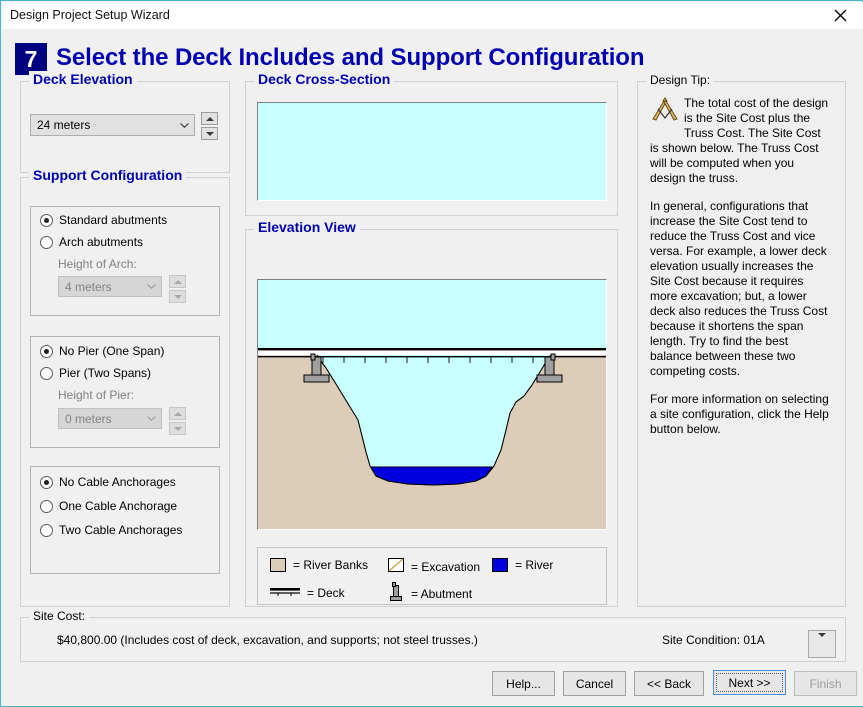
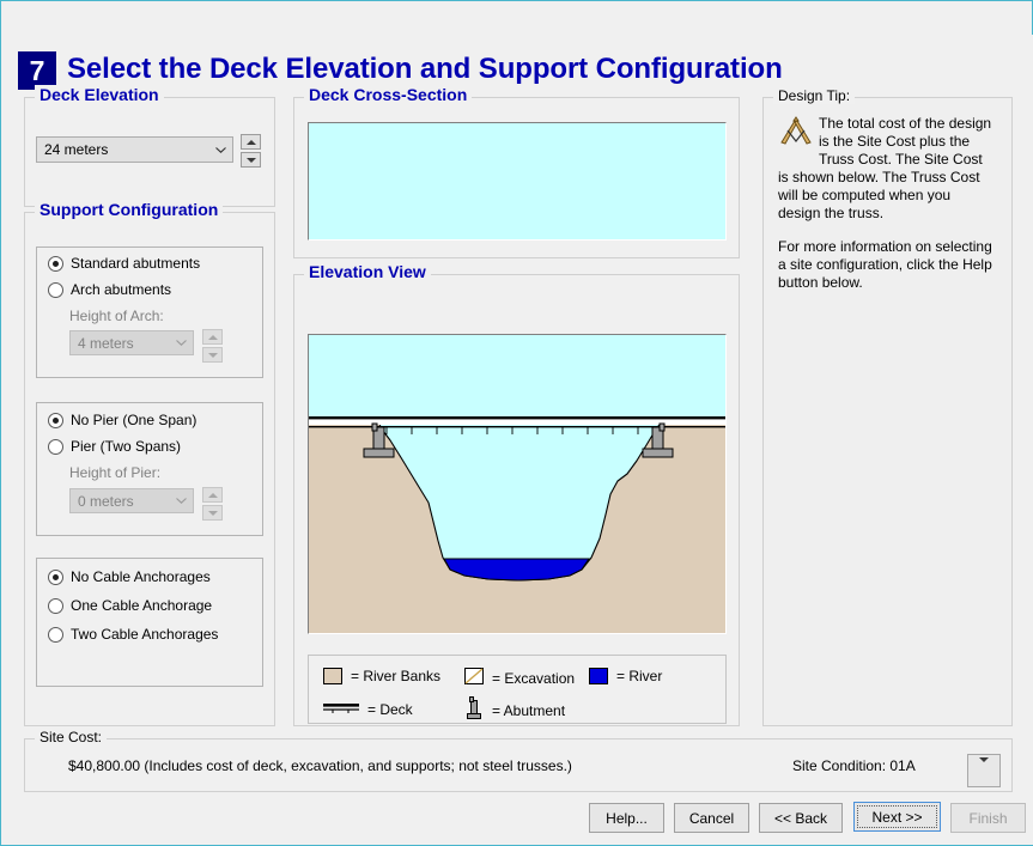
- Design Project Setup Wizard
  7
- Select the Deck Includes and Support Configuration
+ Select the Deck Elevation and Support Configuration
  Deck Elevation
  24 meters
  Support Configuration
  Standard abutments
  Arch abutments
  Height of Arch:
  4 meters
  No Pier (One Span)
  Pier (Two Spans)
  Height of Pier:
  0 meters
  No Cable Anchorages
  One Cable Anchorage
  Two Cable Anchorages
  Deck Cross-Section
  Elevation View
  = River Banks
  = Excavation
  = River
  = Deck
  = Abutment
  Design Tip:
  The total cost of the design is the Site Cost plus the Truss Cost. The Site Cost is shown below. The Truss Cost will be computed when you design the truss.
- In general, configurations that increase the Site Cost tend to reduce the Truss Cost and vice versa. For example, a lower deck elevation usually increases the Site Cost because it requires more excavation; but, a lower deck also reduces the Truss Cost because it shortens the span length. Try to find the best balance between these two competing costs.
  For more information on selecting a site configuration, click the Help button below.
  Site Cost:
  $40,800.00 (Includes cost of deck, excavation, and supports; not steel trusses.)
  Site Condition: 01A
  Help...
  Cancel
  << Back
  Next >>
  Finish
